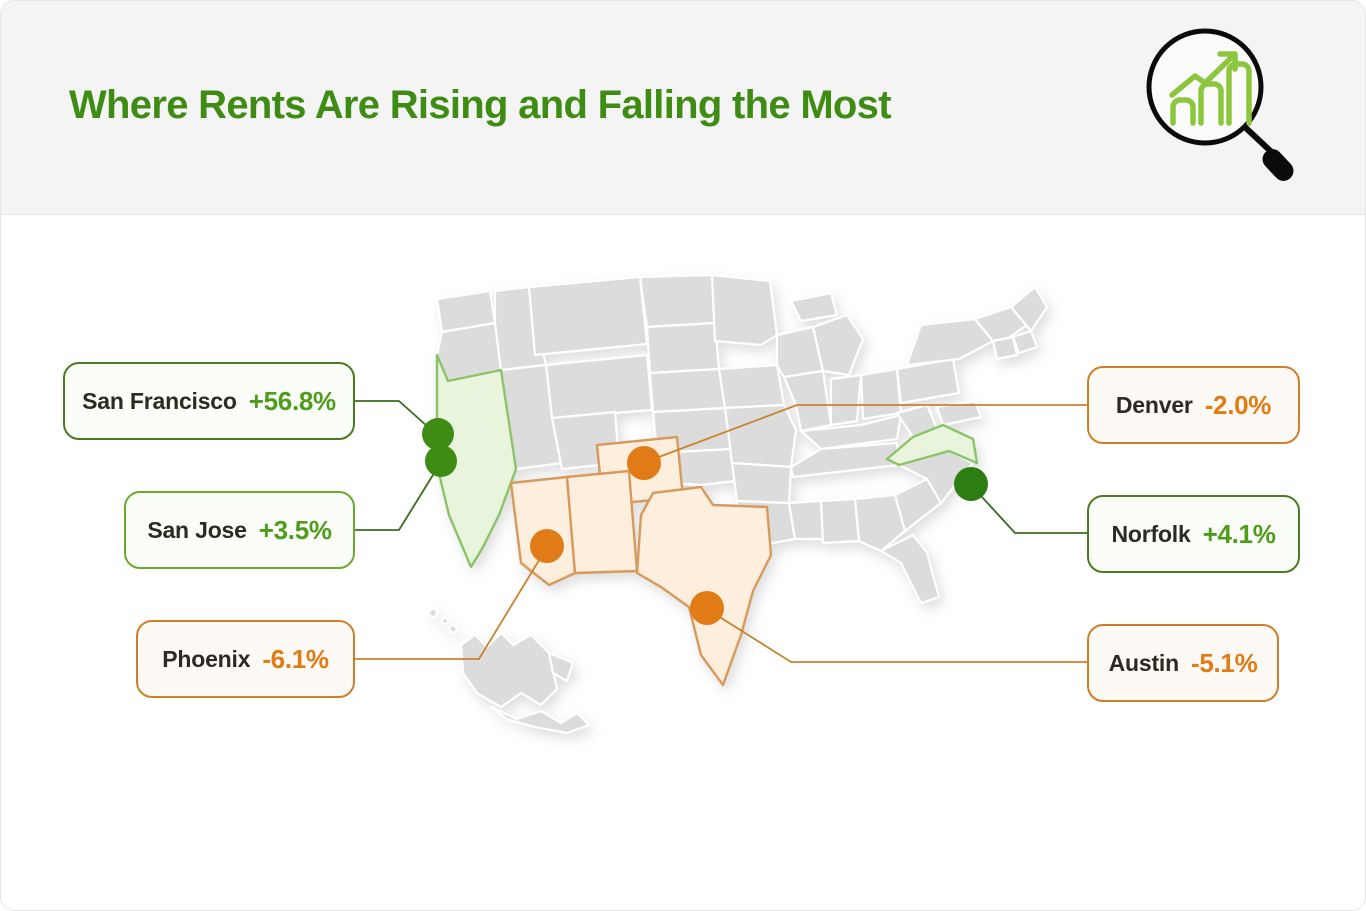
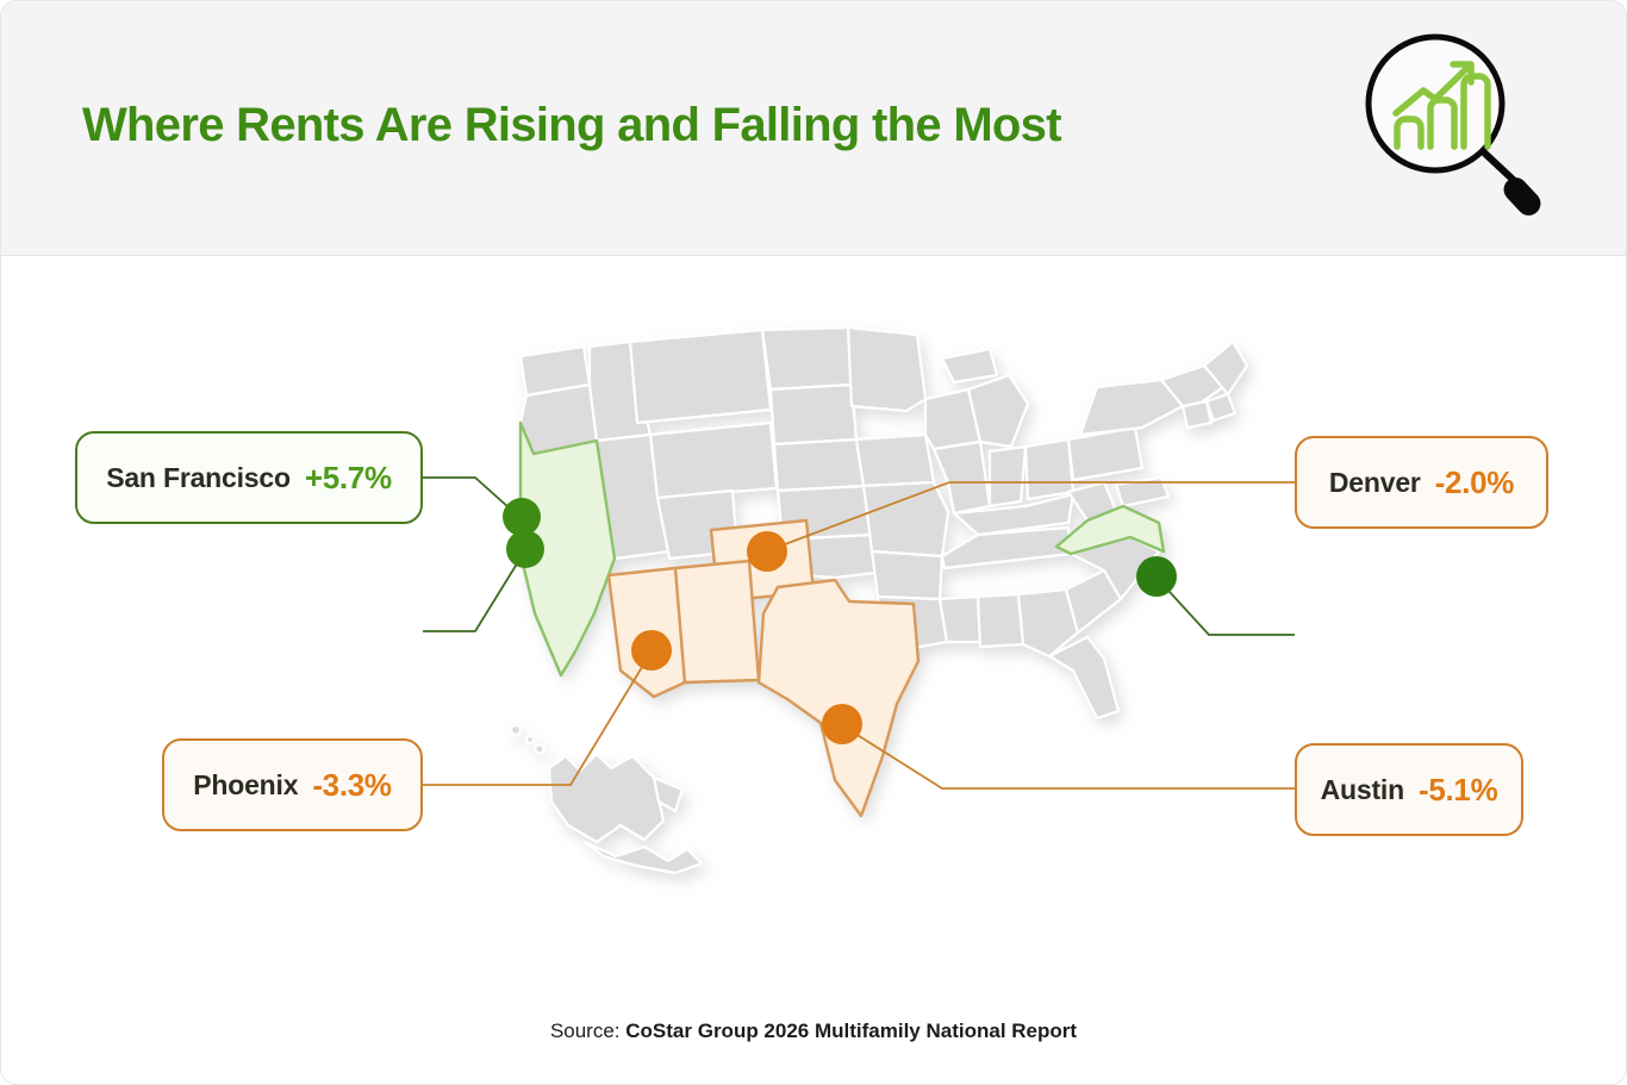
  Where Rents Are Rising and Falling the Most
  San Francisco
- +56.8%
+ +5.7%
- San Jose
- +3.5%
  Phoenix
- -6.1%
+ -3.3%
  Denver
  -2.0%
- Norfolk
- +4.1%
  Austin
  -5.1%
+ Source: CoStar Group 2026 Multifamily National Report
